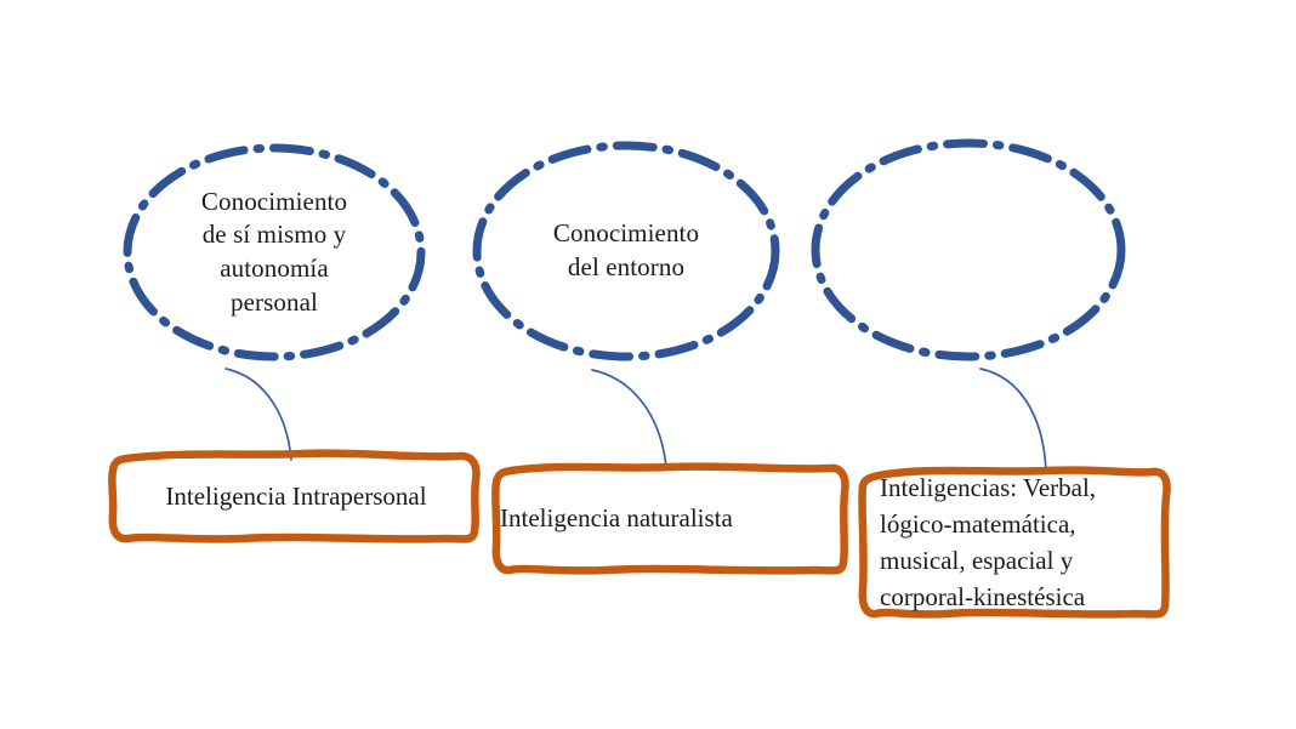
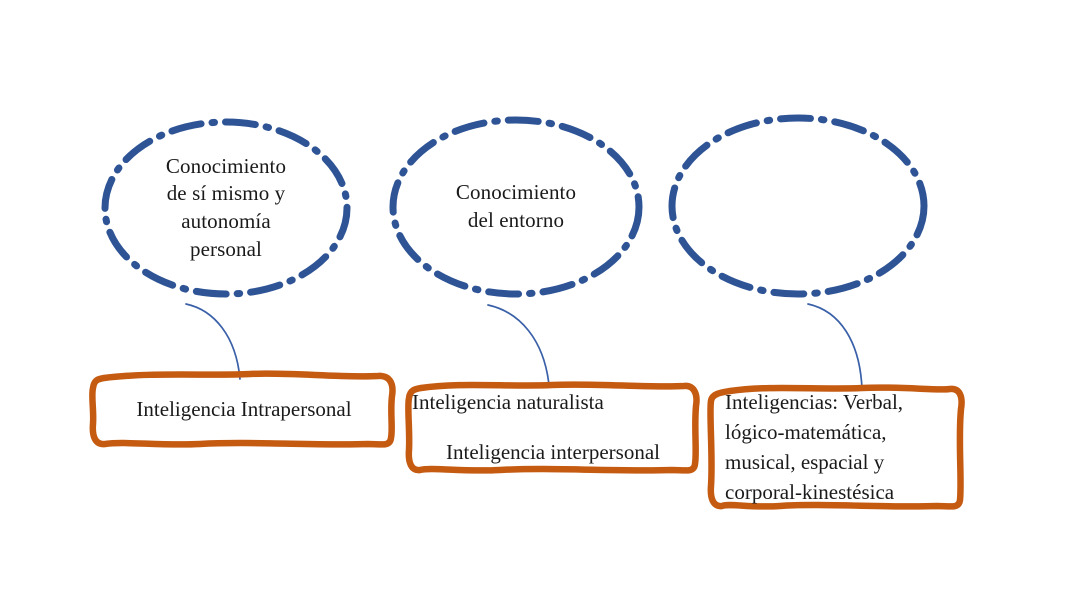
  Conocimiento
  de sí mismo y
  autonomía
  personal
  Conocimiento
  del entorno
  Inteligencia Intrapersonal
  Inteligencia naturalista
+ Inteligencia interpersonal
  Inteligencias: Verbal,
  lógico-matemática,
  musical, espacial y
  corporal-kinestésica
